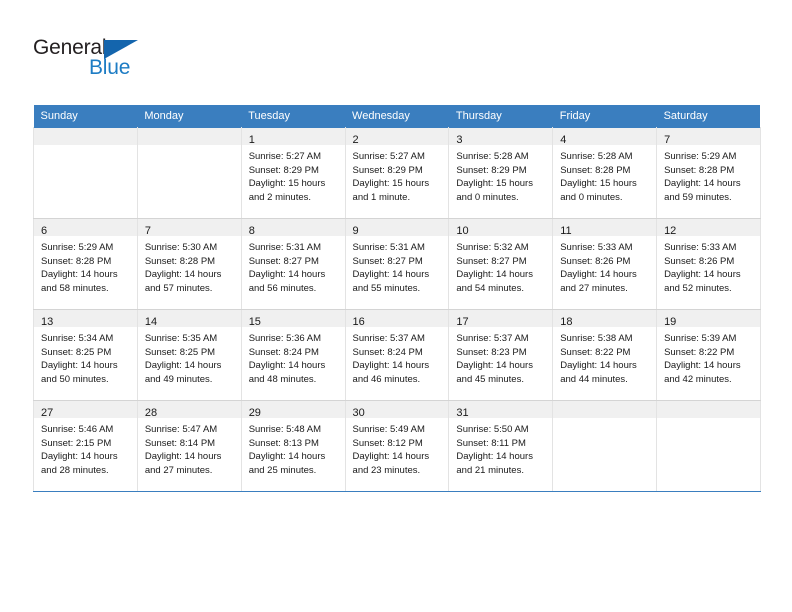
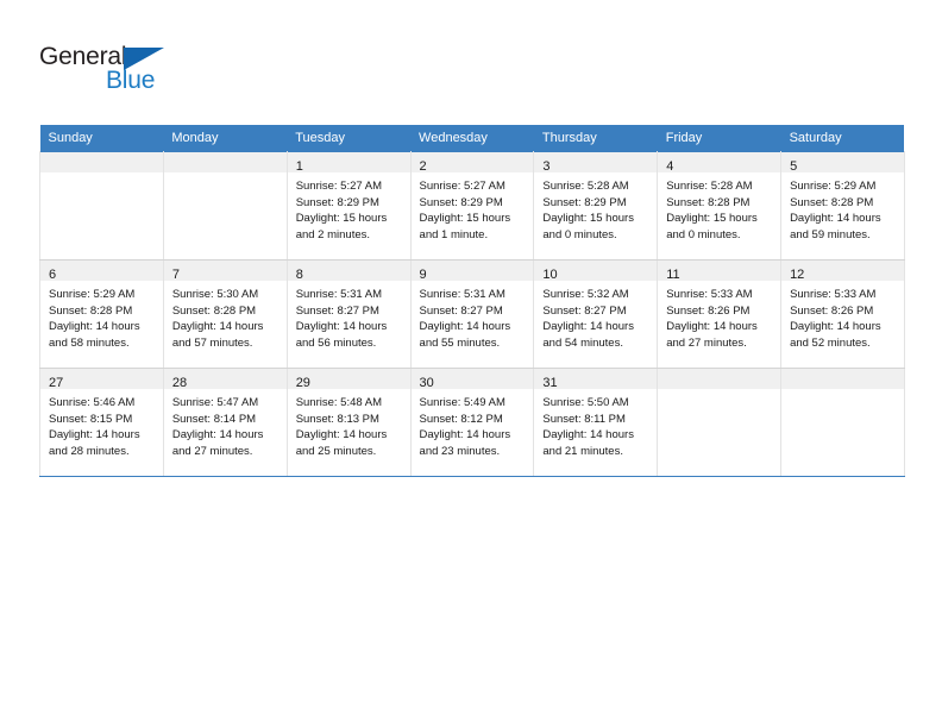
  General
  Blue
  Sunday	Monday	Tuesday	Wednesday	Thursday	Friday	Saturday
- 		1Sunrise: 5:27 AMSunset: 8:29 PMDaylight: 15 hoursand 2 minutes.	2Sunrise: 5:27 AMSunset: 8:29 PMDaylight: 15 hoursand 1 minute.	3Sunrise: 5:28 AMSunset: 8:29 PMDaylight: 15 hoursand 0 minutes.	4Sunrise: 5:28 AMSunset: 8:28 PMDaylight: 15 hoursand 0 minutes.	7Sunrise: 5:29 AMSunset: 8:28 PMDaylight: 14 hoursand 59 minutes.
+ 		1Sunrise: 5:27 AMSunset: 8:29 PMDaylight: 15 hoursand 2 minutes.	2Sunrise: 5:27 AMSunset: 8:29 PMDaylight: 15 hoursand 1 minute.	3Sunrise: 5:28 AMSunset: 8:29 PMDaylight: 15 hoursand 0 minutes.	4Sunrise: 5:28 AMSunset: 8:28 PMDaylight: 15 hoursand 0 minutes.	5Sunrise: 5:29 AMSunset: 8:28 PMDaylight: 14 hoursand 59 minutes.
  6Sunrise: 5:29 AMSunset: 8:28 PMDaylight: 14 hoursand 58 minutes.	7Sunrise: 5:30 AMSunset: 8:28 PMDaylight: 14 hoursand 57 minutes.	8Sunrise: 5:31 AMSunset: 8:27 PMDaylight: 14 hoursand 56 minutes.	9Sunrise: 5:31 AMSunset: 8:27 PMDaylight: 14 hoursand 55 minutes.	10Sunrise: 5:32 AMSunset: 8:27 PMDaylight: 14 hoursand 54 minutes.	11Sunrise: 5:33 AMSunset: 8:26 PMDaylight: 14 hoursand 27 minutes.	12Sunrise: 5:33 AMSunset: 8:26 PMDaylight: 14 hoursand 52 minutes.
- 13Sunrise: 5:34 AMSunset: 8:25 PMDaylight: 14 hoursand 50 minutes.	14Sunrise: 5:35 AMSunset: 8:25 PMDaylight: 14 hoursand 49 minutes.	15Sunrise: 5:36 AMSunset: 8:24 PMDaylight: 14 hoursand 48 minutes.	16Sunrise: 5:37 AMSunset: 8:24 PMDaylight: 14 hoursand 46 minutes.	17Sunrise: 5:37 AMSunset: 8:23 PMDaylight: 14 hoursand 45 minutes.	18Sunrise: 5:38 AMSunset: 8:22 PMDaylight: 14 hoursand 44 minutes.	19Sunrise: 5:39 AMSunset: 8:22 PMDaylight: 14 hoursand 42 minutes.
- 27Sunrise: 5:46 AMSunset: 2:15 PMDaylight: 14 hoursand 28 minutes.	28Sunrise: 5:47 AMSunset: 8:14 PMDaylight: 14 hoursand 27 minutes.	29Sunrise: 5:48 AMSunset: 8:13 PMDaylight: 14 hoursand 25 minutes.	30Sunrise: 5:49 AMSunset: 8:12 PMDaylight: 14 hoursand 23 minutes.	31Sunrise: 5:50 AMSunset: 8:11 PMDaylight: 14 hoursand 21 minutes.
+ 27Sunrise: 5:46 AMSunset: 8:15 PMDaylight: 14 hoursand 28 minutes.	28Sunrise: 5:47 AMSunset: 8:14 PMDaylight: 14 hoursand 27 minutes.	29Sunrise: 5:48 AMSunset: 8:13 PMDaylight: 14 hoursand 25 minutes.	30Sunrise: 5:49 AMSunset: 8:12 PMDaylight: 14 hoursand 23 minutes.	31Sunrise: 5:50 AMSunset: 8:11 PMDaylight: 14 hoursand 21 minutes.
